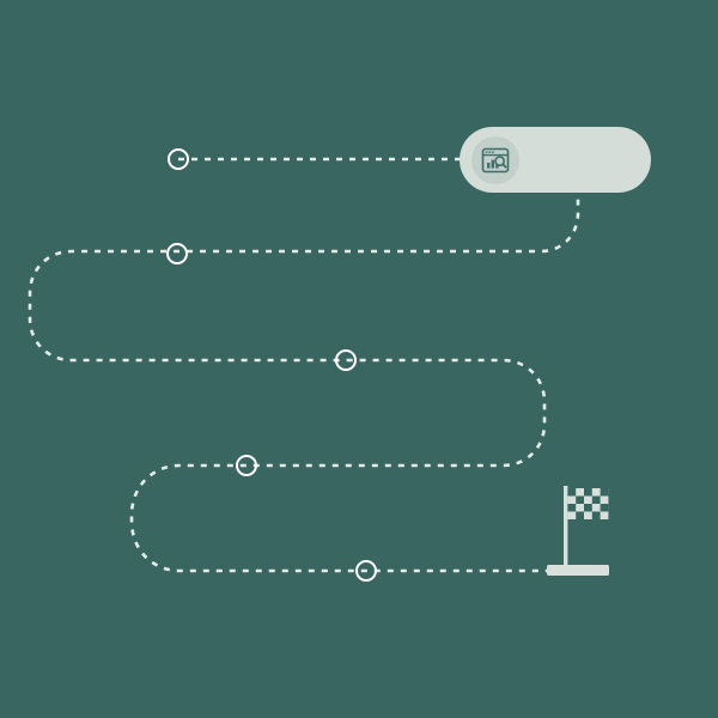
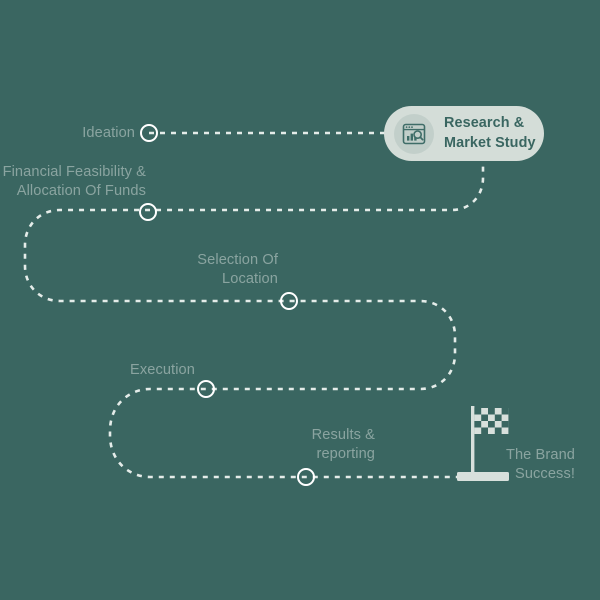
+ Ideation
+ Financial Feasibility &
+ Allocation Of Funds
+ Selection Of
+ Location
+ Execution
+ Results &
+ reporting
+ The Brand
+ Success!
+ Research &
+ Market Study
